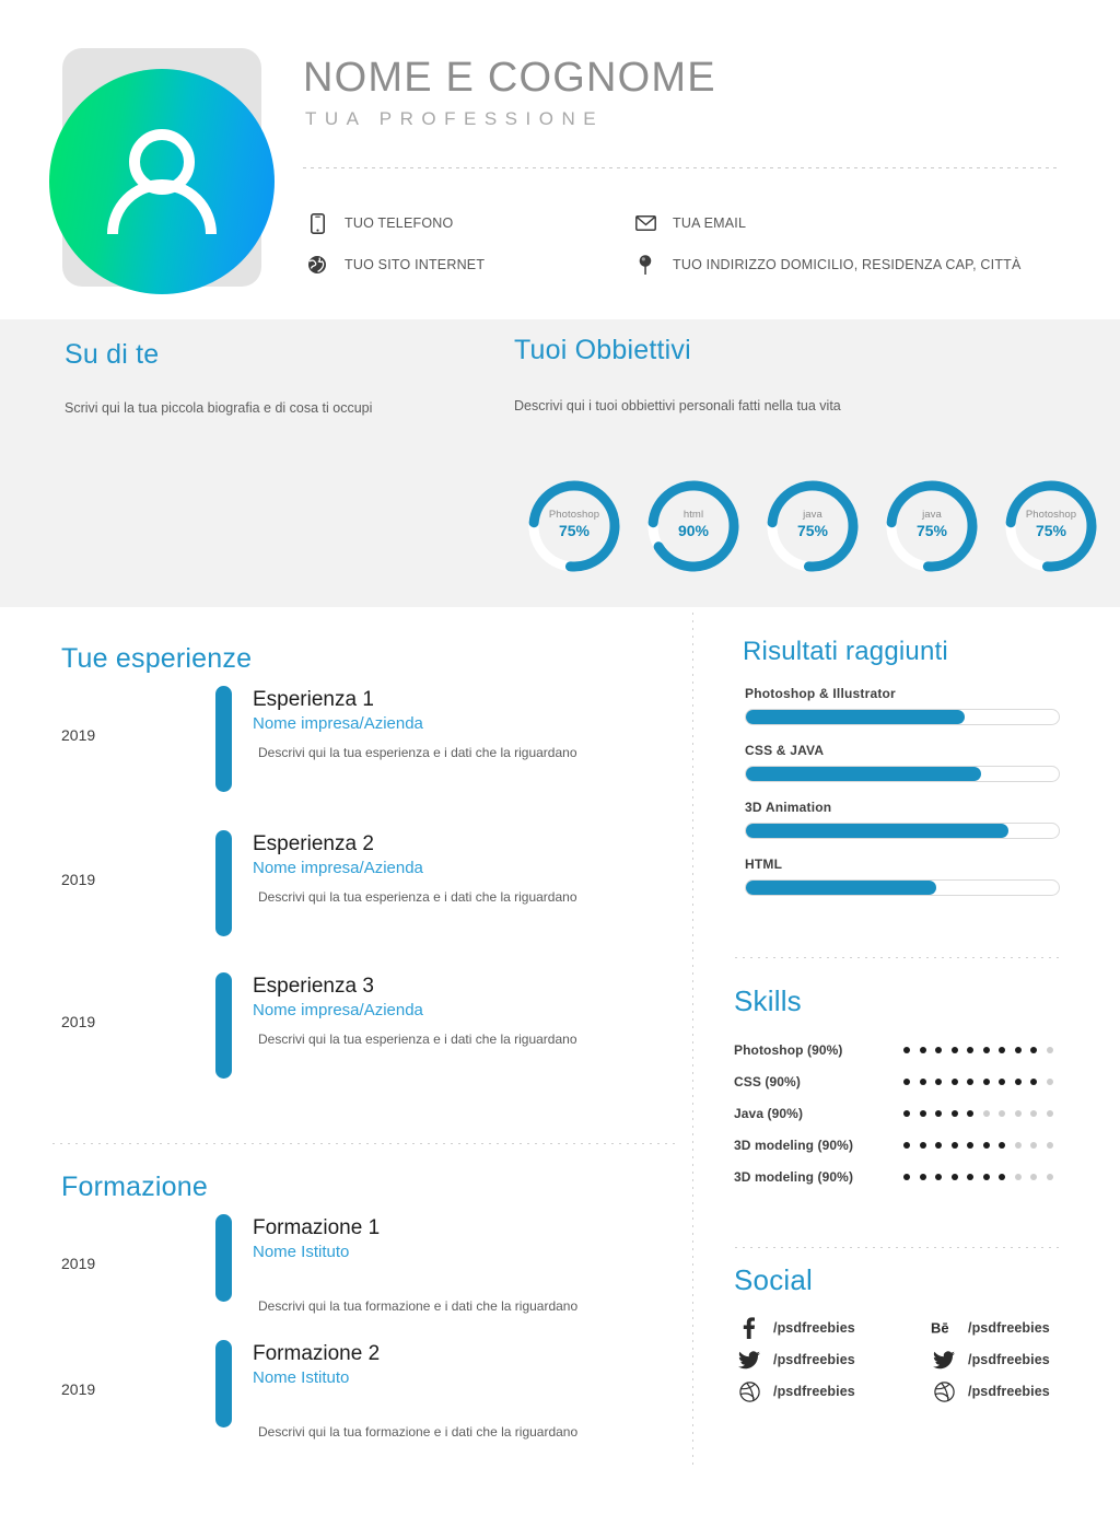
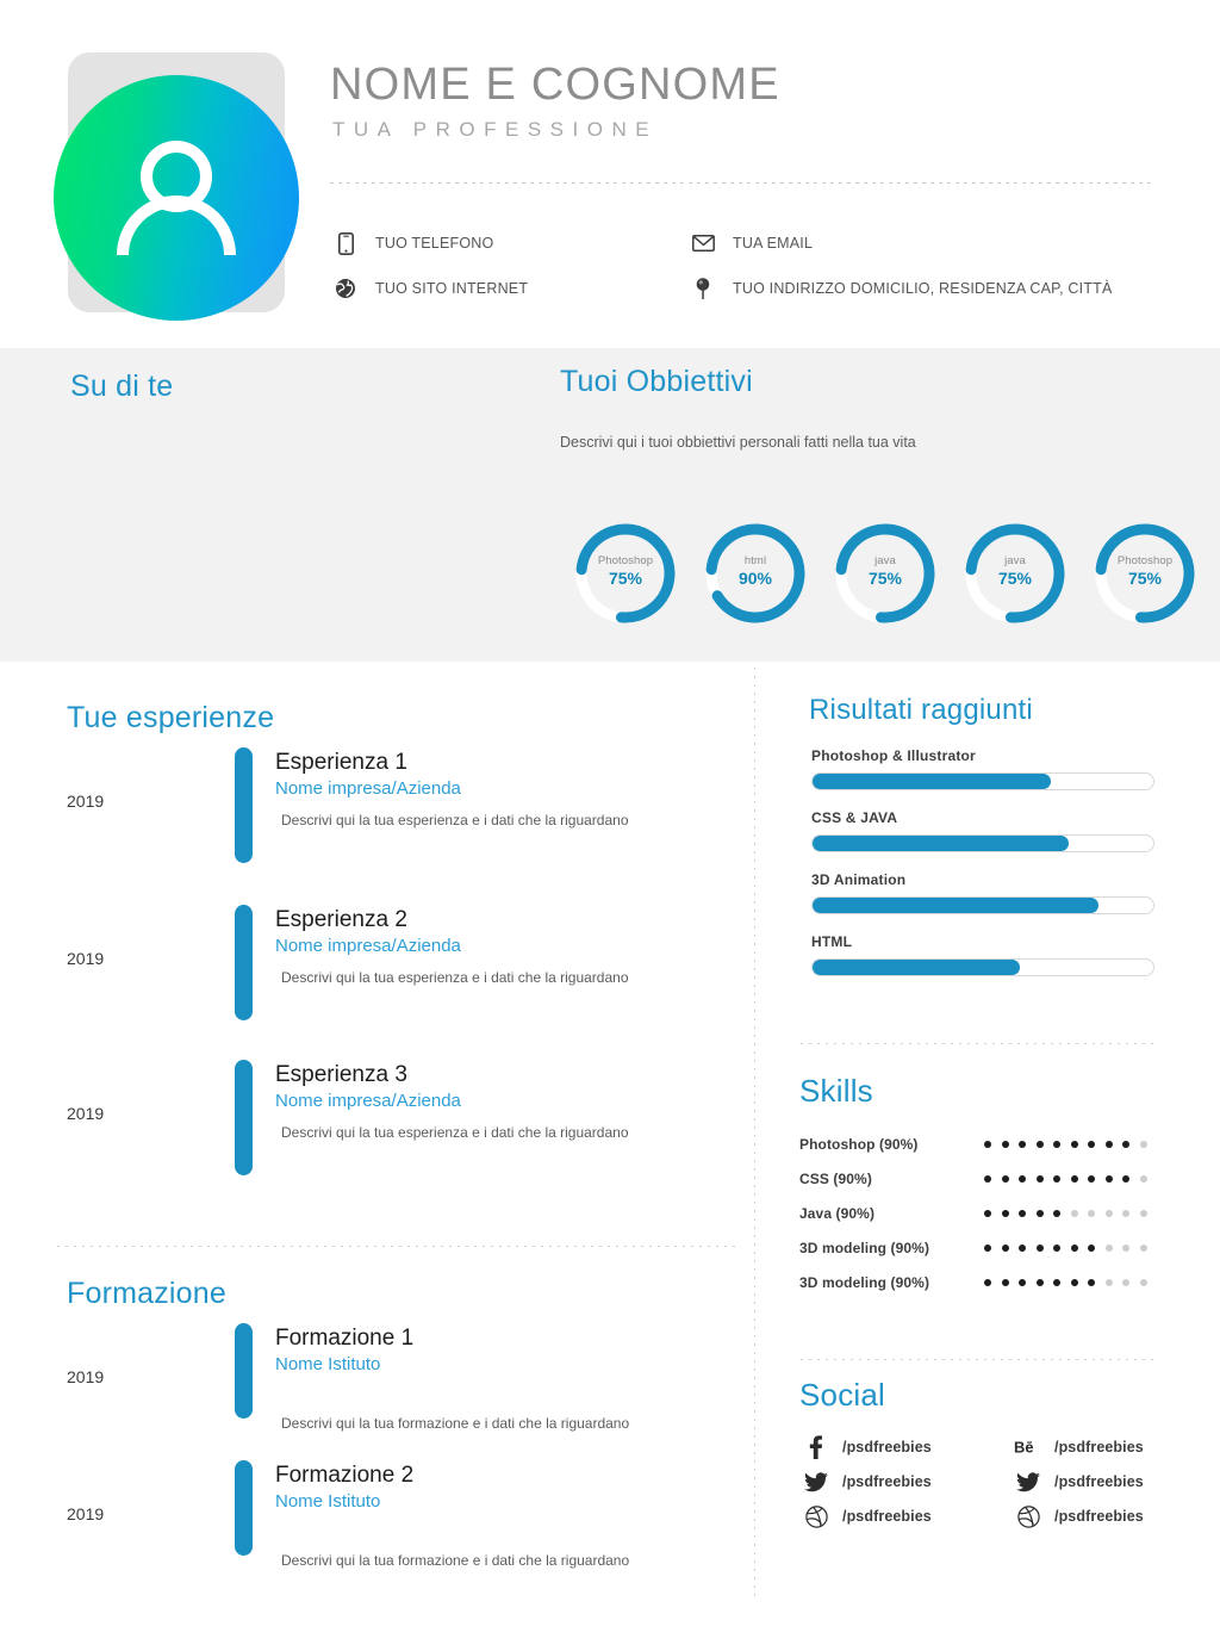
  NOME E COGNOME
  TUA PROFESSIONE
  TUO TELEFONO
  TUA EMAIL
  TUO SITO INTERNET
  TUO INDIRIZZO DOMICILIO, RESIDENZA CAP, CITTÀ
  Su di te
- Scrivi qui la tua piccola biografia e di cosa ti occupi
  Tuoi Obbiettivi
  Descrivi qui i tuoi obbiettivi personali fatti nella tua vita
  Photoshop
  75%
  html
  90%
  java
  75%
  java
  75%
  Photoshop
  75%
  Tue esperienze
  Formazione
  2019
  Esperienza 1
  Nome impresa/Azienda
  Descrivi qui la tua esperienza e i dati che la riguardano
  2019
  Esperienza 2
  Nome impresa/Azienda
  Descrivi qui la tua esperienza e i dati che la riguardano
  2019
  Esperienza 3
  Nome impresa/Azienda
  Descrivi qui la tua esperienza e i dati che la riguardano
  2019
  Formazione 1
  Nome Istituto
  Descrivi qui la tua formazione e i dati che la riguardano
  2019
  Formazione 2
  Nome Istituto
  Descrivi qui la tua formazione e i dati che la riguardano
  Risultati raggiunti
  Photoshop & Illustrator
  CSS & JAVA
  3D Animation
  HTML
  Skills
  Photoshop (90%)
  CSS (90%)
  Java (90%)
  3D modeling (90%)
  3D modeling (90%)
  Social
  /psdfreebies
  Bē
  /psdfreebies
  /psdfreebies
  /psdfreebies
  /psdfreebies
  /psdfreebies
